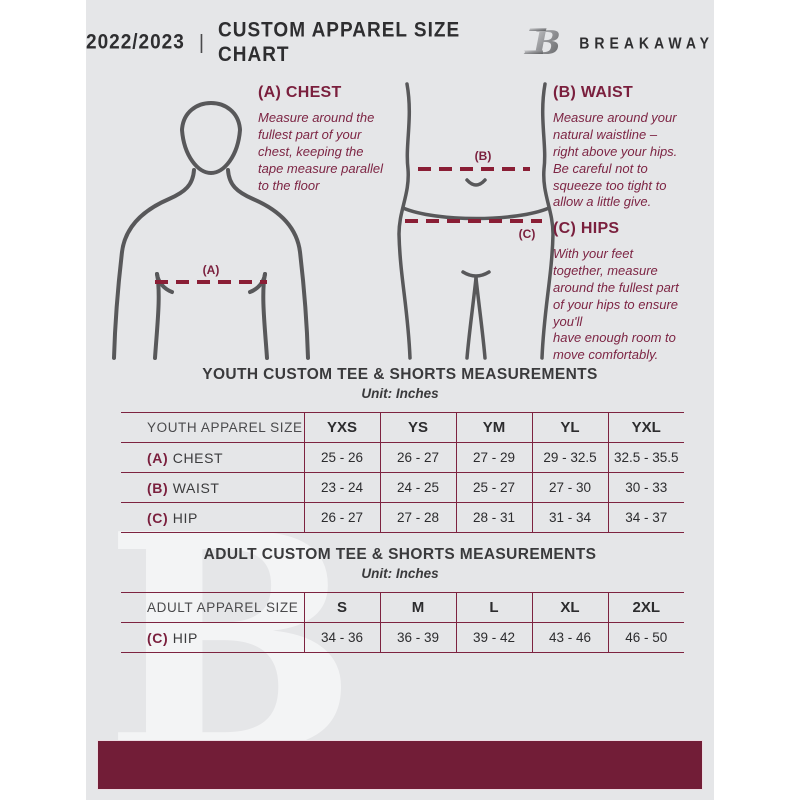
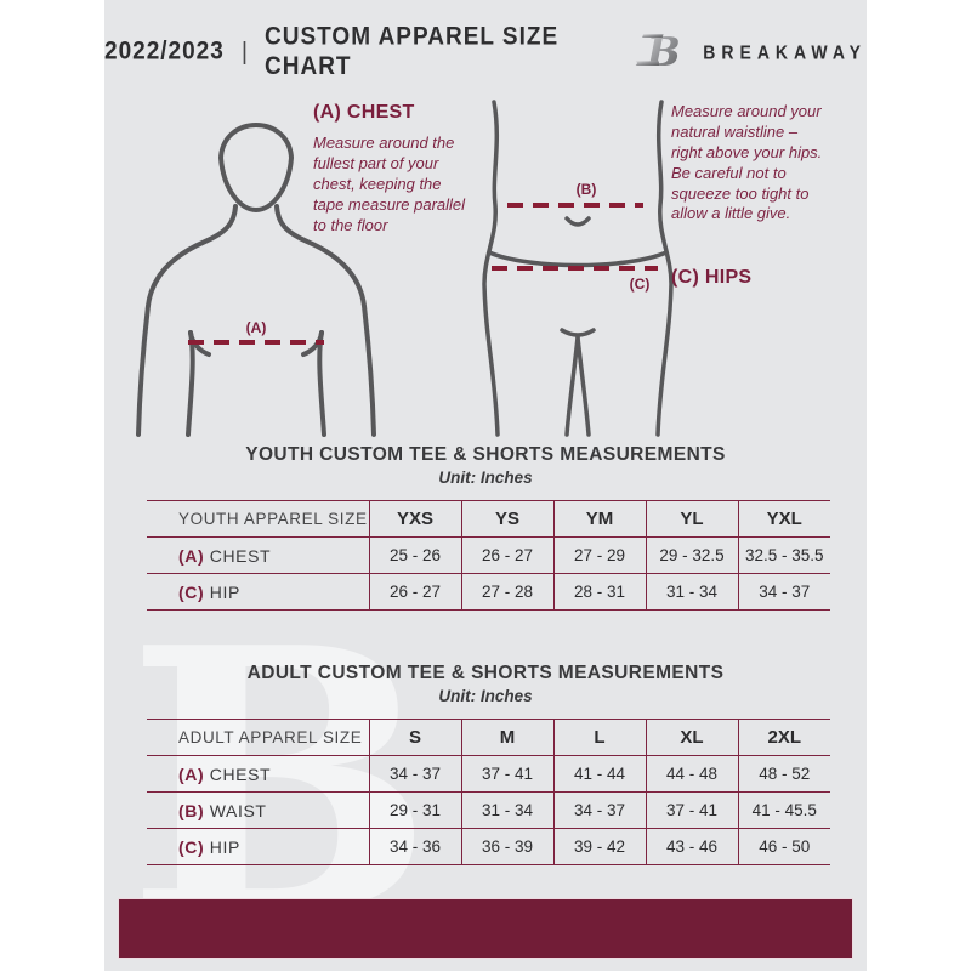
  2022/2023
  |
  CUSTOM APPAREL SIZE CHART
  B
  BREAKAWAY
  (A)
  (B)
  (C)
  (A) CHEST
  Measure around the
  fullest part of your
  chest, keeping the
  tape measure parallel
  to the floor
- (B) WAIST
  Measure around your
  natural waistline –
  right above your hips.
  Be careful not to
  squeeze too tight to
  allow a little give.
  (C) HIPS
- With your feet
- together, measure
- around the fullest part
- of your hips to ensure
- you'll
- have enough room to
- move comfortably.
  B
  YOUTH CUSTOM TEE & SHORTS MEASUREMENTS
  Unit: Inches
  YOUTH APPAREL SIZE	YXS	YS	YM	YL	YXL
  (A) CHEST	25 - 26	26 - 27	27 - 29	29 - 32.5	32.5 - 35.5
- (B) WAIST	23 - 24	24 - 25	25 - 27	27 - 30	30 - 33
  (C) HIP	26 - 27	27 - 28	28 - 31	31 - 34	34 - 37
  ADULT CUSTOM TEE & SHORTS MEASUREMENTS
  Unit: Inches
  ADULT APPAREL SIZE	S	M	L	XL	2XL
+ (A) CHEST	34 - 37	37 - 41	41 - 44	44 - 48	48 - 52
+ (B) WAIST	29 - 31	31 - 34	34 - 37	37 - 41	41 - 45.5
  (C) HIP	34 - 36	36 - 39	39 - 42	43 - 46	46 - 50
